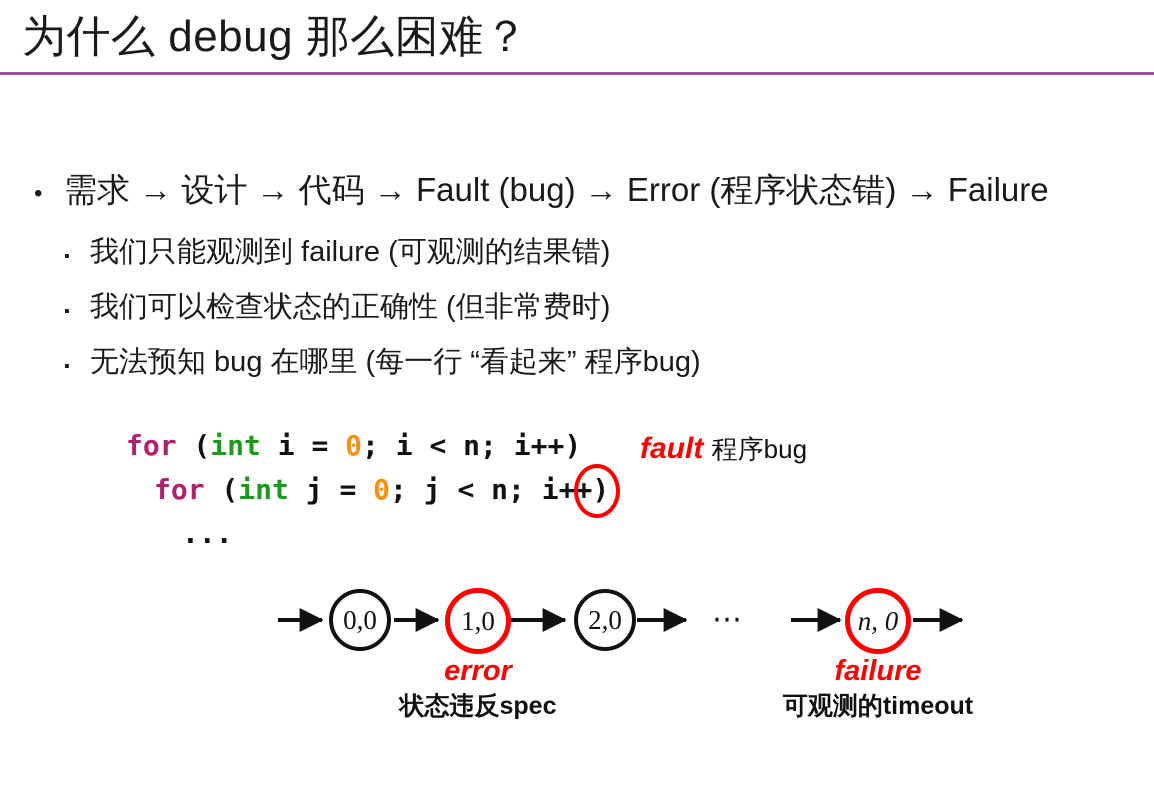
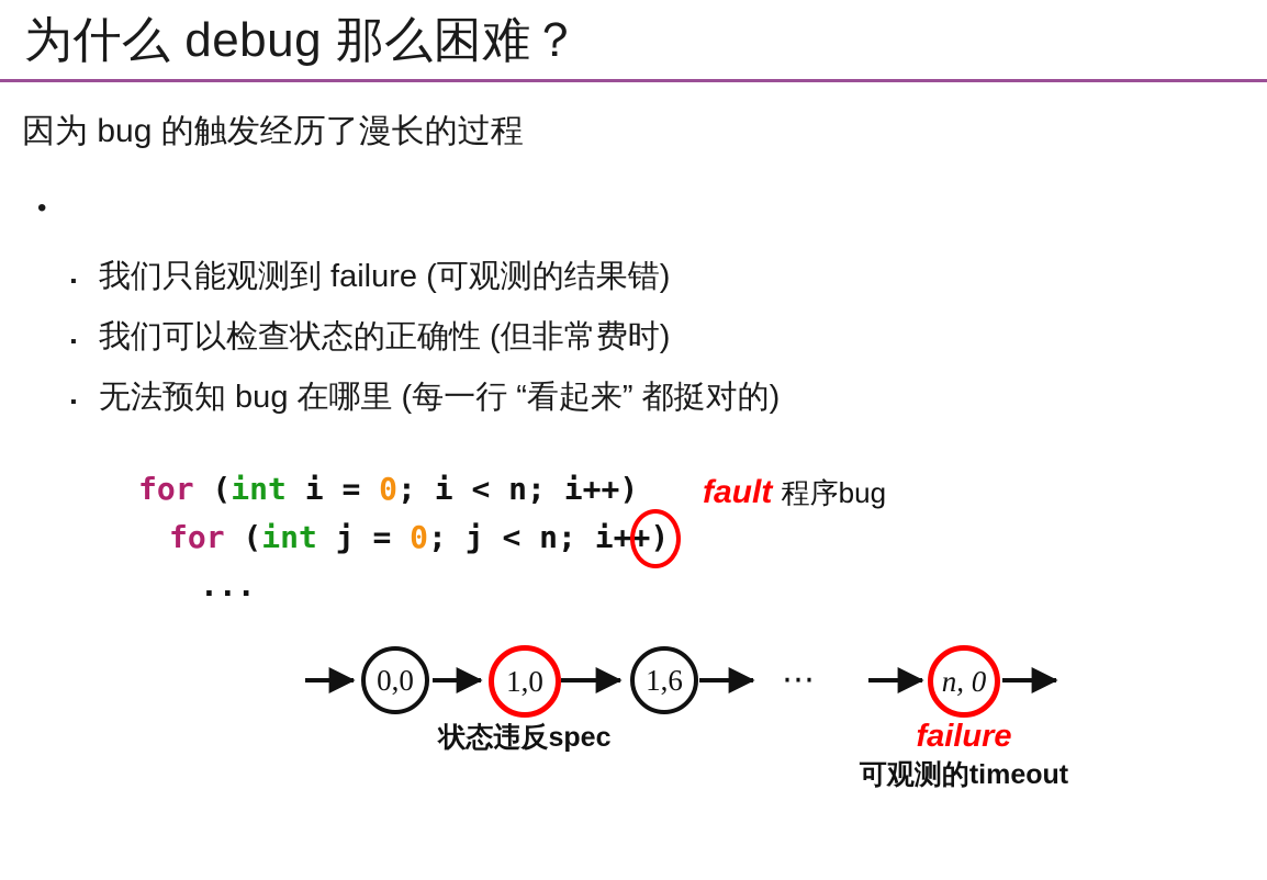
  为什么 debug 那么困难？
+ 因为 bug 的触发经历了漫长的过程
  •
- 需求 → 设计 → 代码 → Fault (bug) → Error (程序状态错) → Failure
  ▪
  我们只能观测到 failure (可观测的结果错)
  ▪
  我们可以检查状态的正确性 (但非常费时)
  ▪
- 无法预知 bug 在哪里 (每一行 “看起来” 程序bug)
+ 无法预知 bug 在哪里 (每一行 “看起来” 都挺对的)
  for (int i = 0; i < n; i++) for (int j = 0; j < n; i++) ...
  fault 程序bug
  0,0
  1,0
- 2,0
+ 1,6
  ⋯
  n, 0
- error
  状态违反spec
  failure
  可观测的timeout
